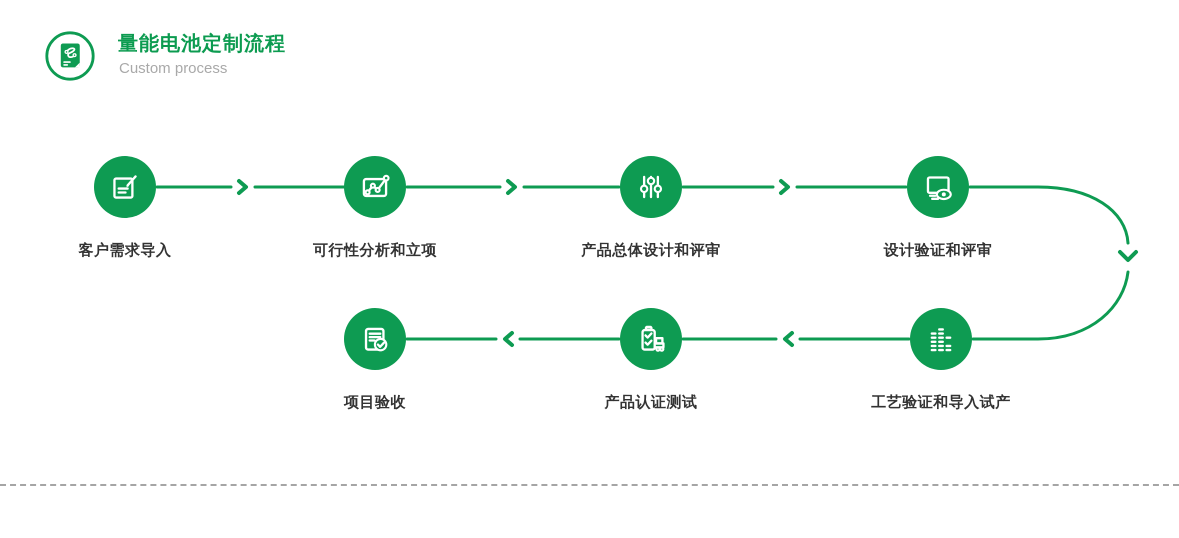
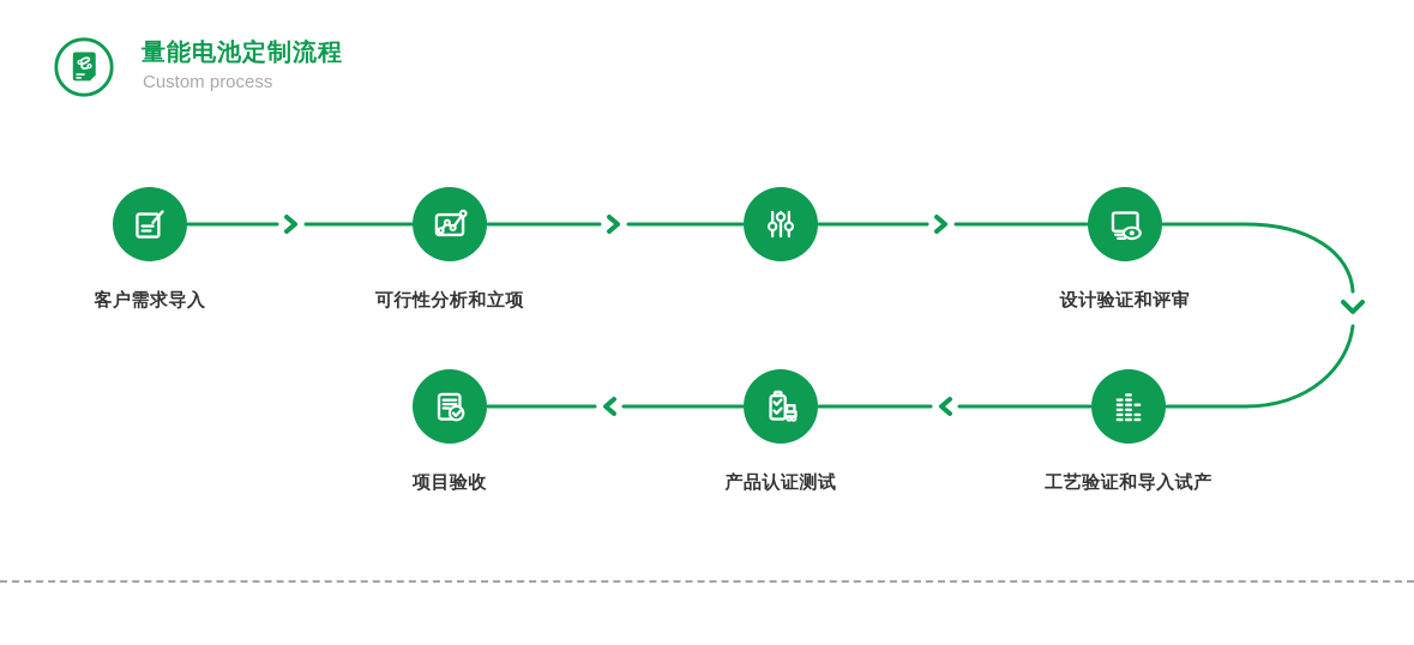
  量能电池定制流程
  Custom process
  客户需求导入
  可行性分析和立项
- 产品总体设计和评审
  设计验证和评审
  工艺验证和导入试产
  产品认证测试
  项目验收
